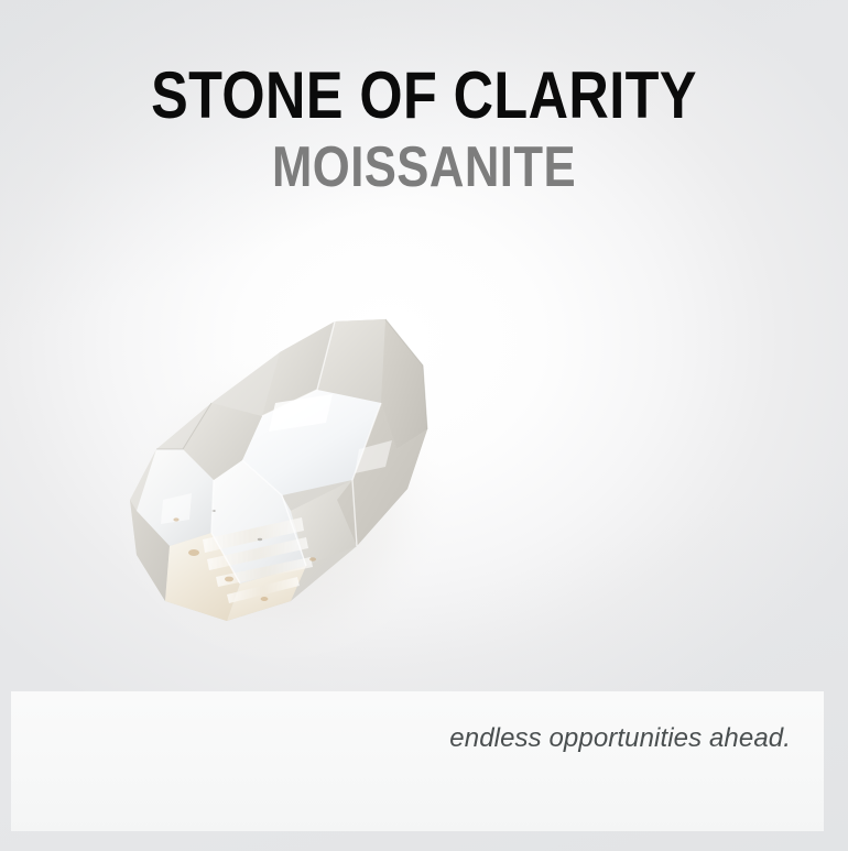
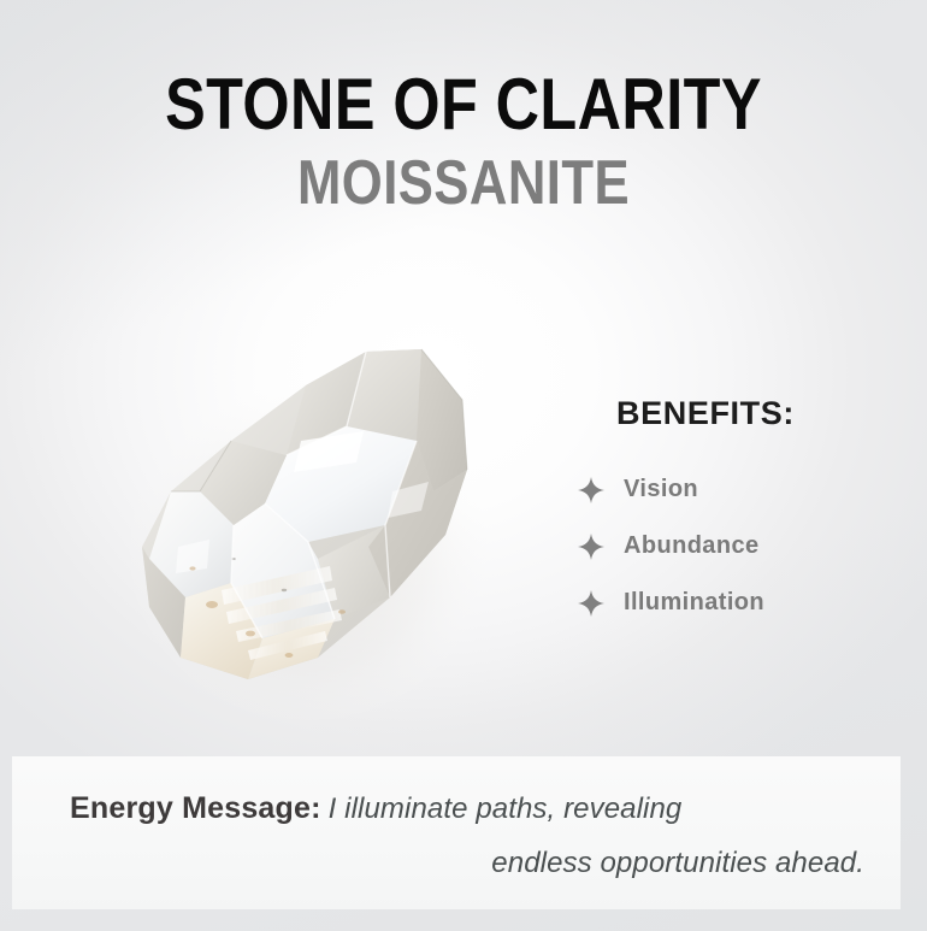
  STONE OF CLARITY
  MOISSANITE
+ BENEFITS:
+ Vision
+ Abundance
+ Illumination
+ Energy Message: I illuminate paths, revealing
  endless opportunities ahead.
